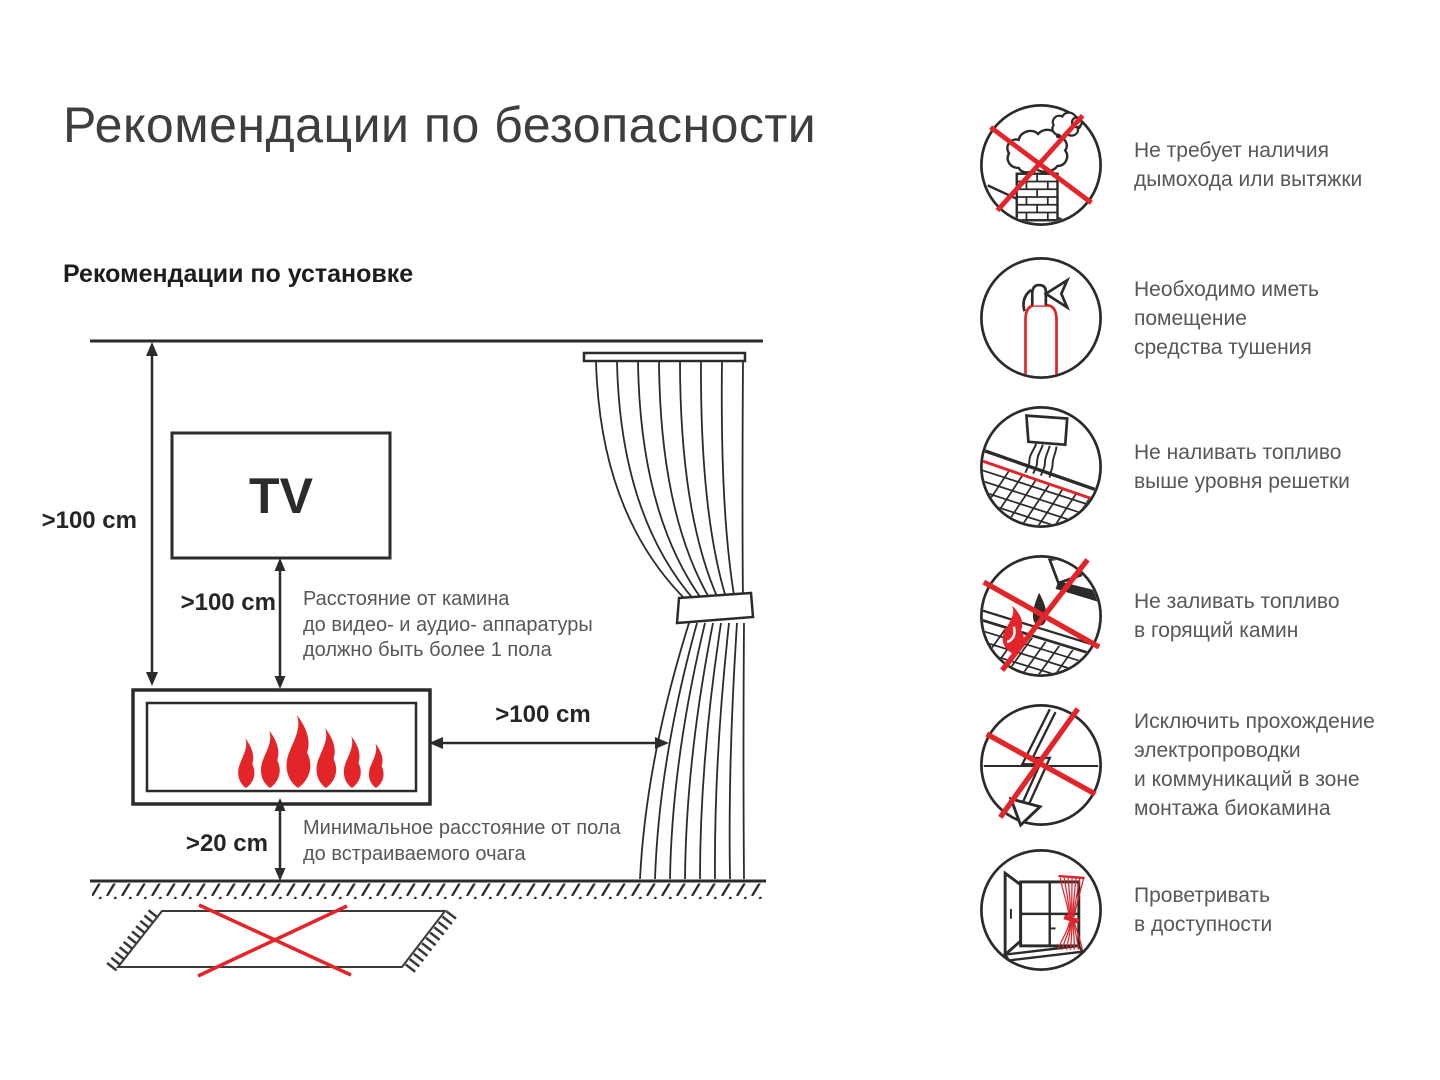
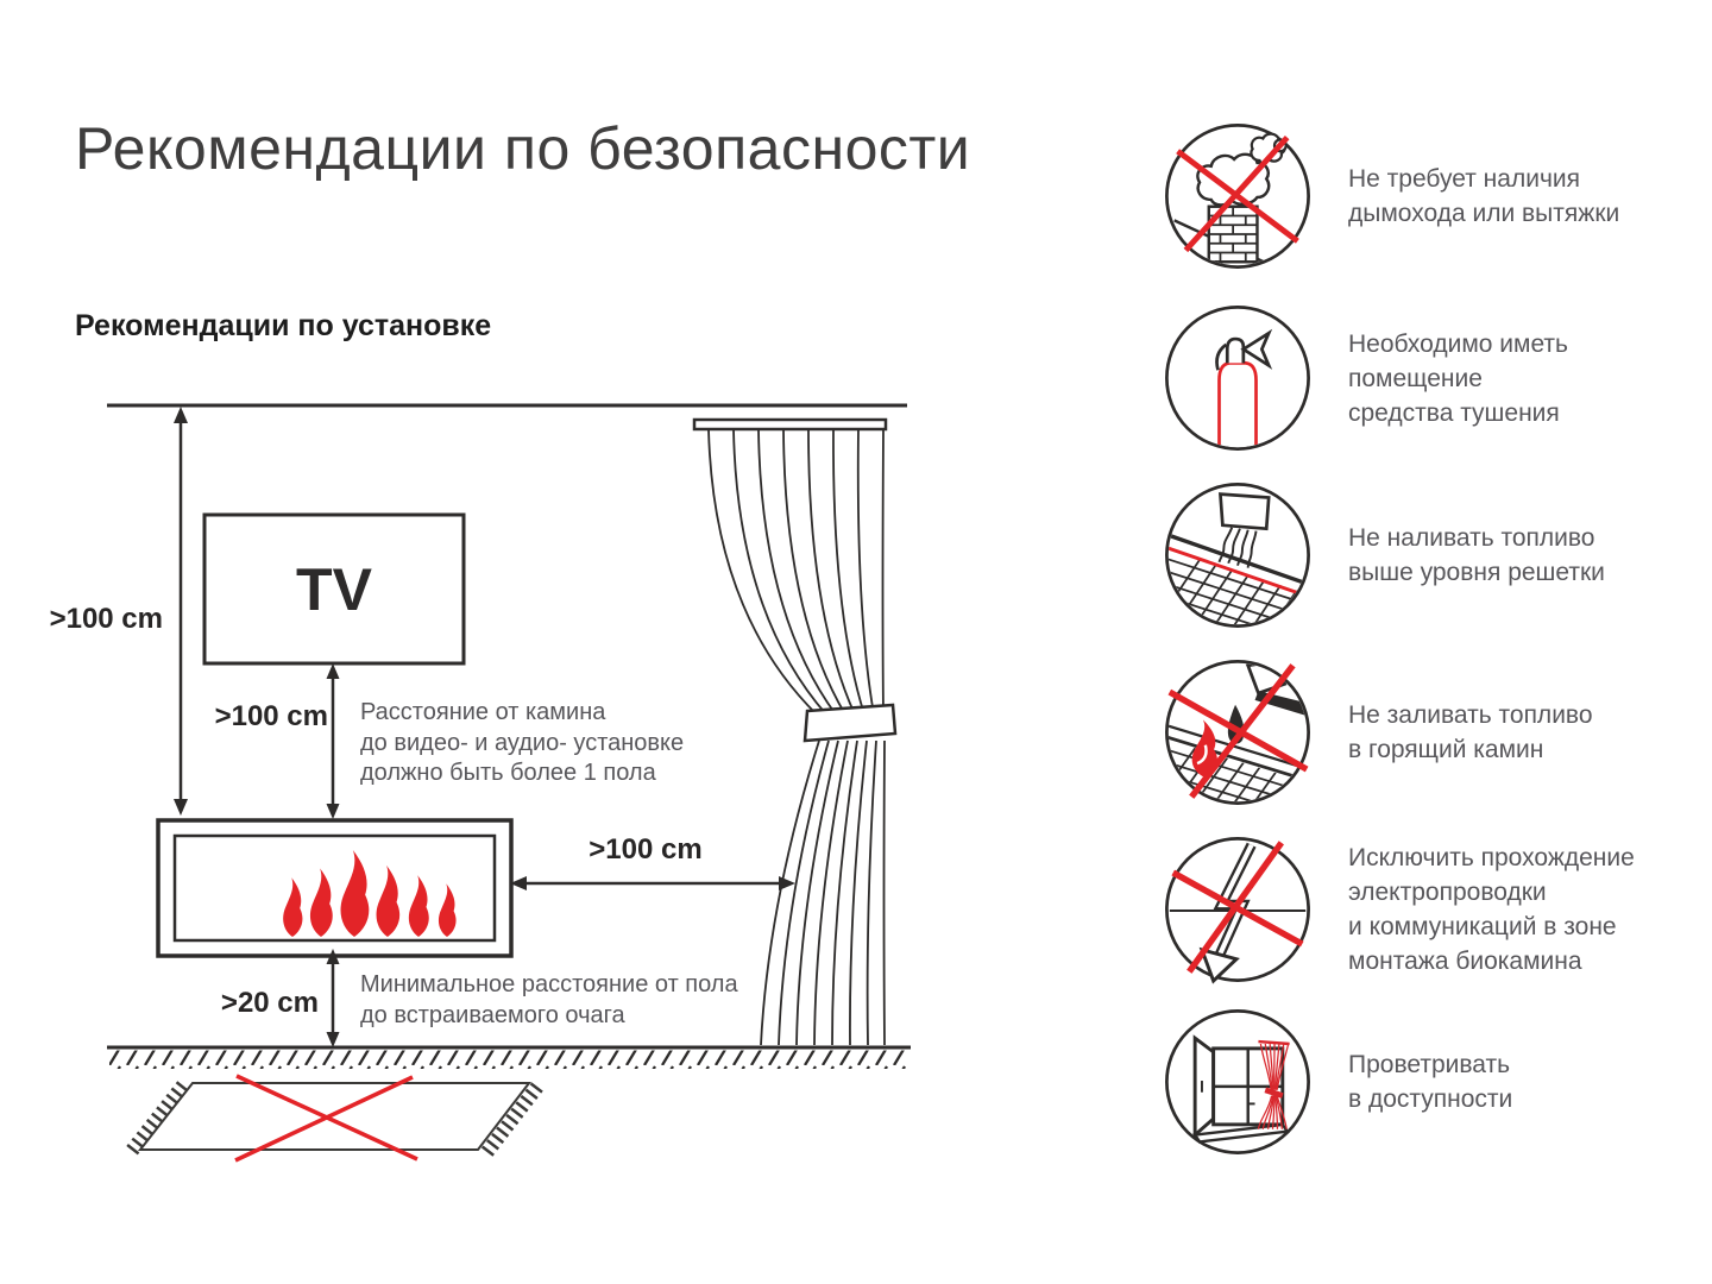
  Рекомендации по безопасности
  Рекомендации по установке
  TV
  >100 cm
  >100 cm
  >100 cm
  >20 cm
  Расстояние от камина
- до видео- и аудио- аппаратуры
+ до видео- и аудио- установке
  должно быть более 1 пола
  Минимальное расстояние от пола
  до встраиваемого очага
  Не требует наличия
  дымохода или вытяжки
  Необходимо иметь
  помещение
  средства тушения
  Не наливать топливо
  выше уровня решетки
  Не заливать топливо
  в горящий камин
  Исключить прохождение
  электропроводки
  и коммуникаций в зоне
  монтажа биокамина
  Проветривать
  в доступности
